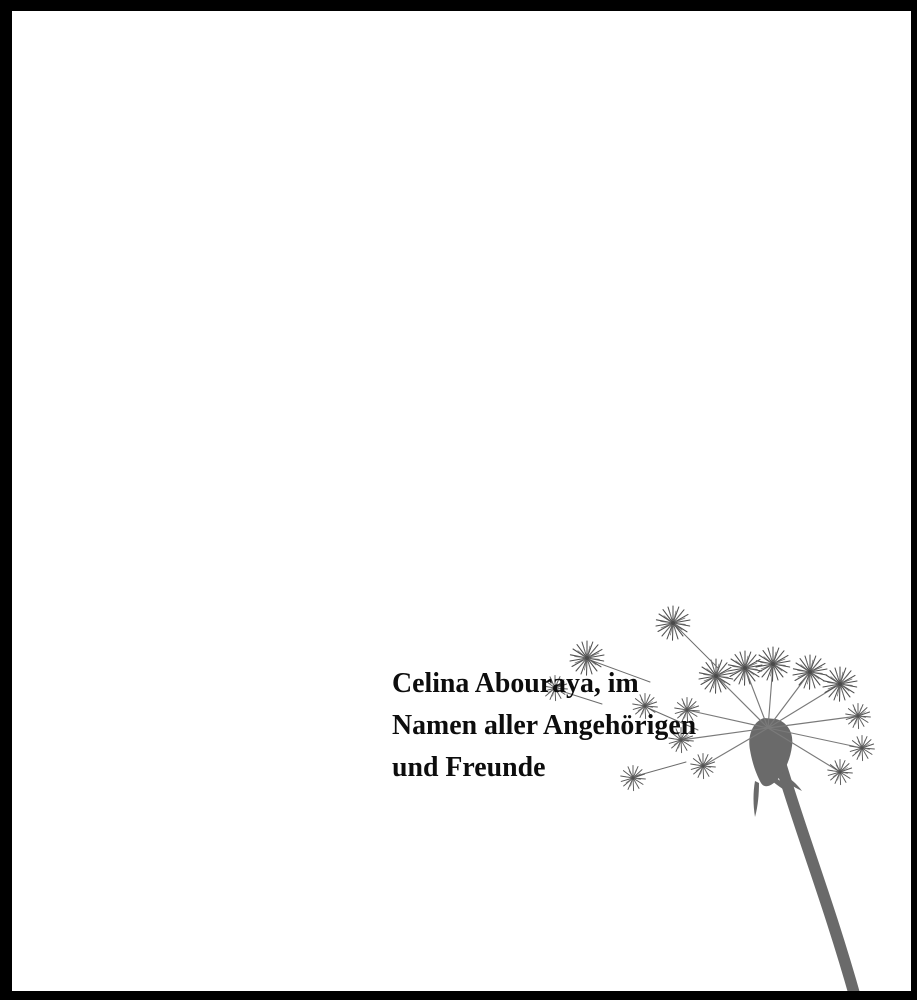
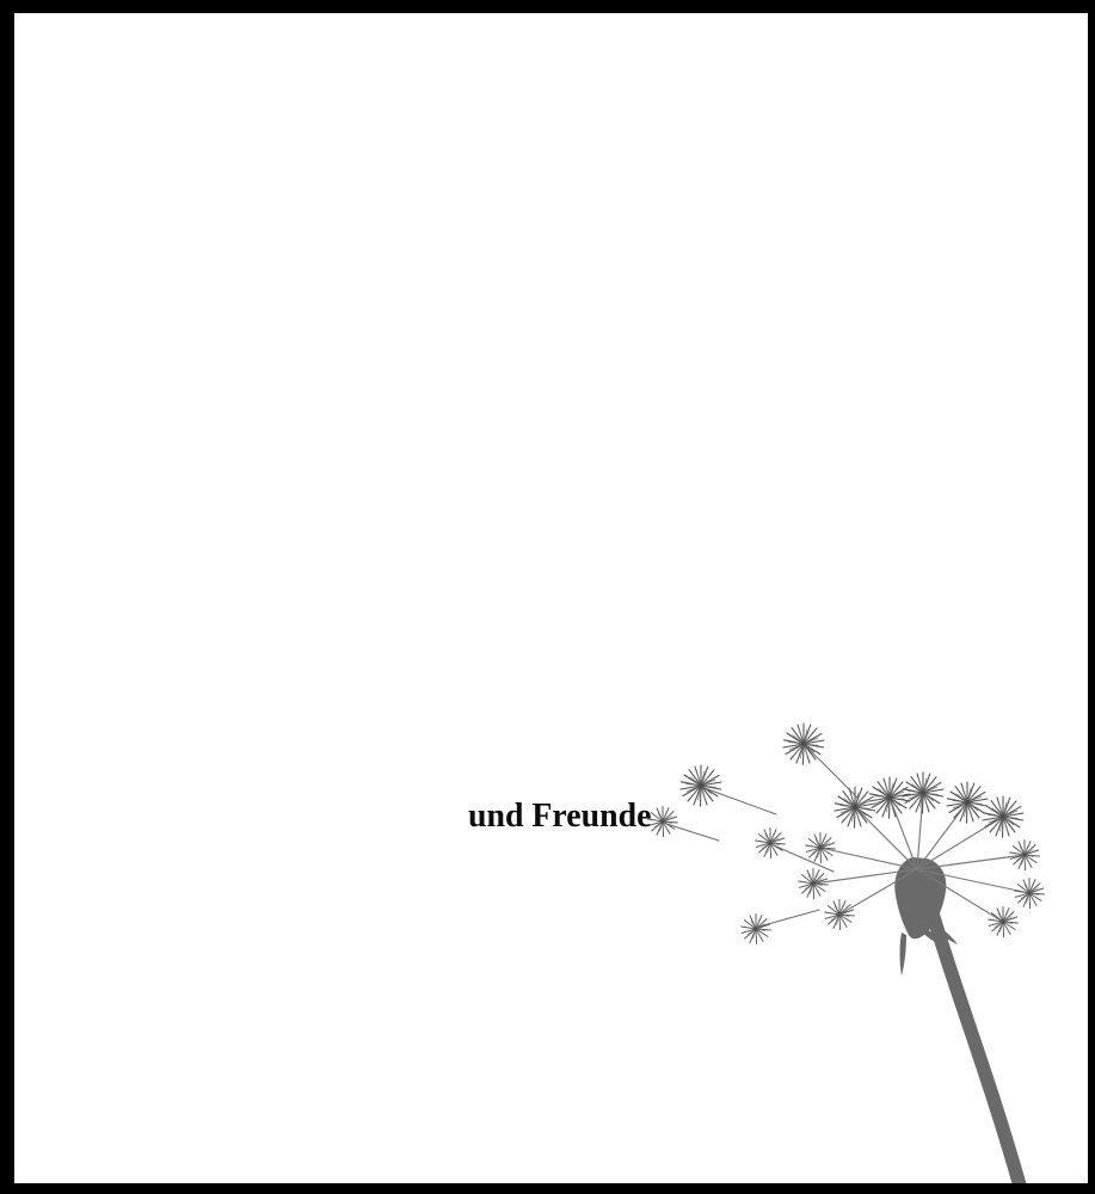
- Celina Abouraya, im
- Namen aller Angehörigen
  und Freunde
